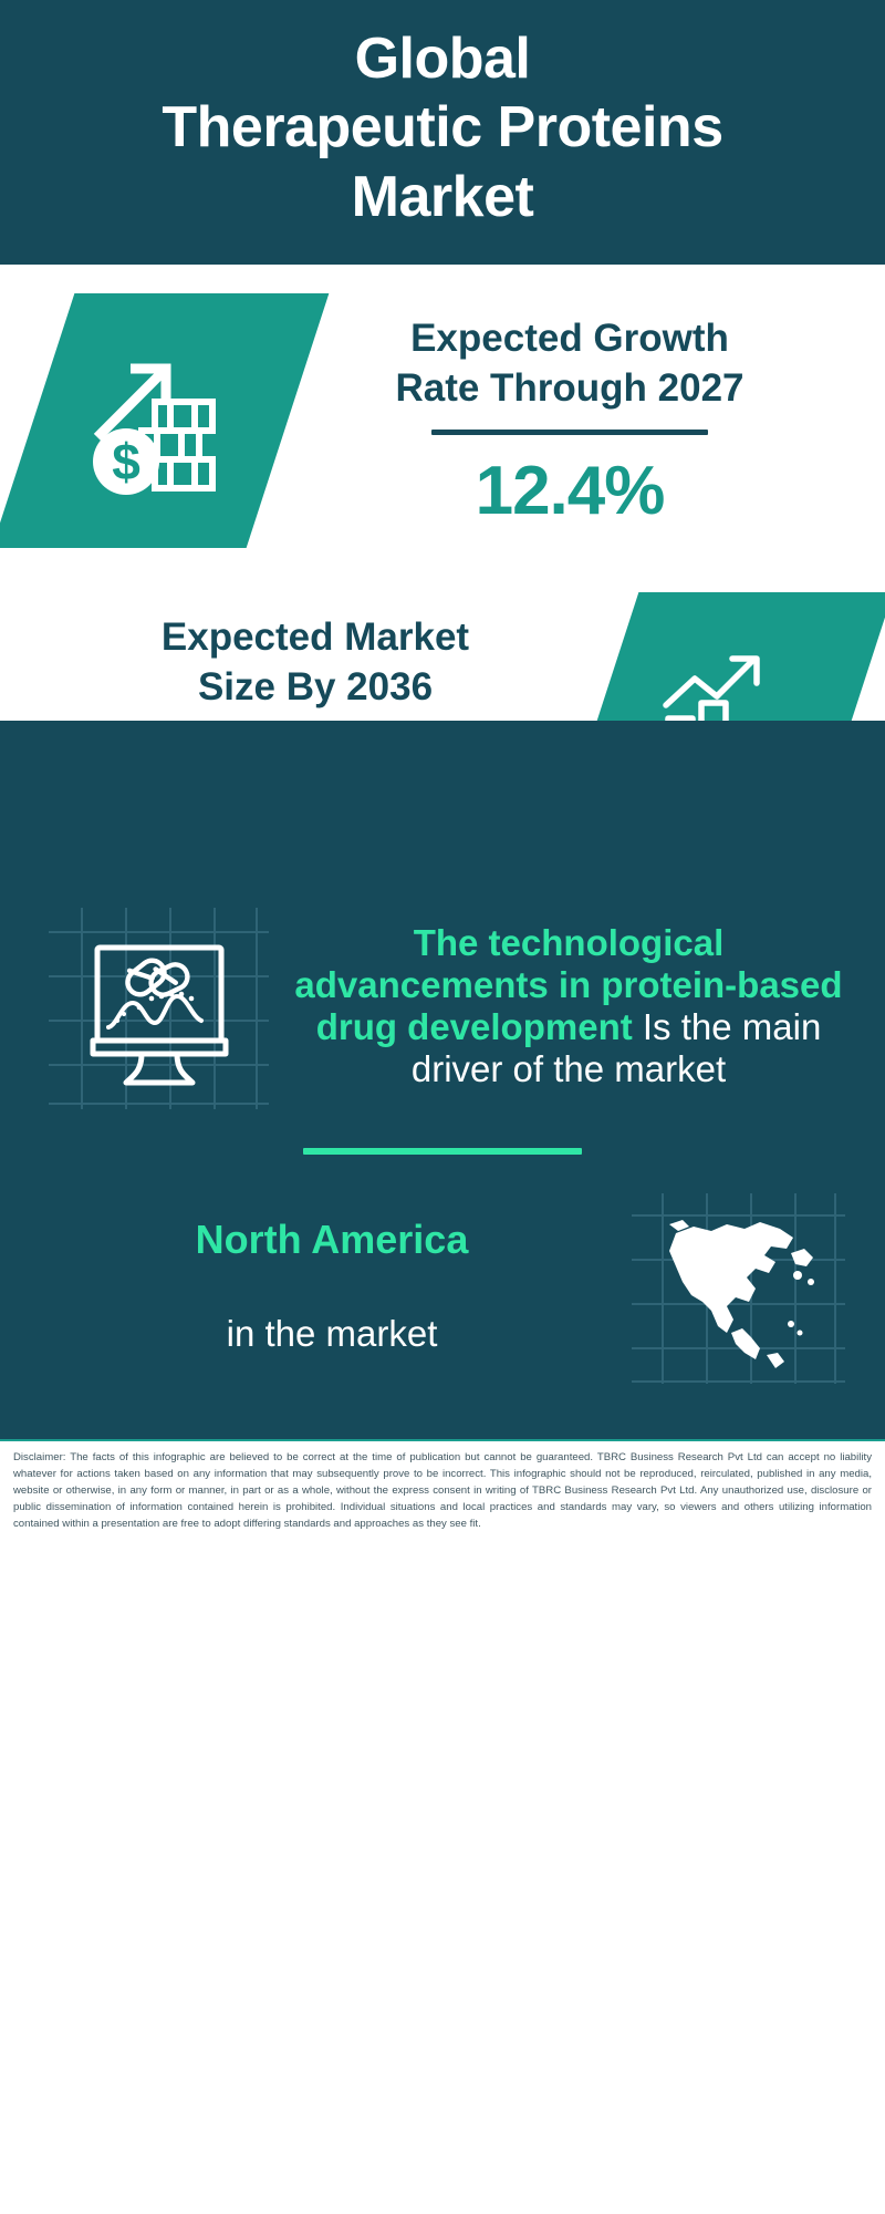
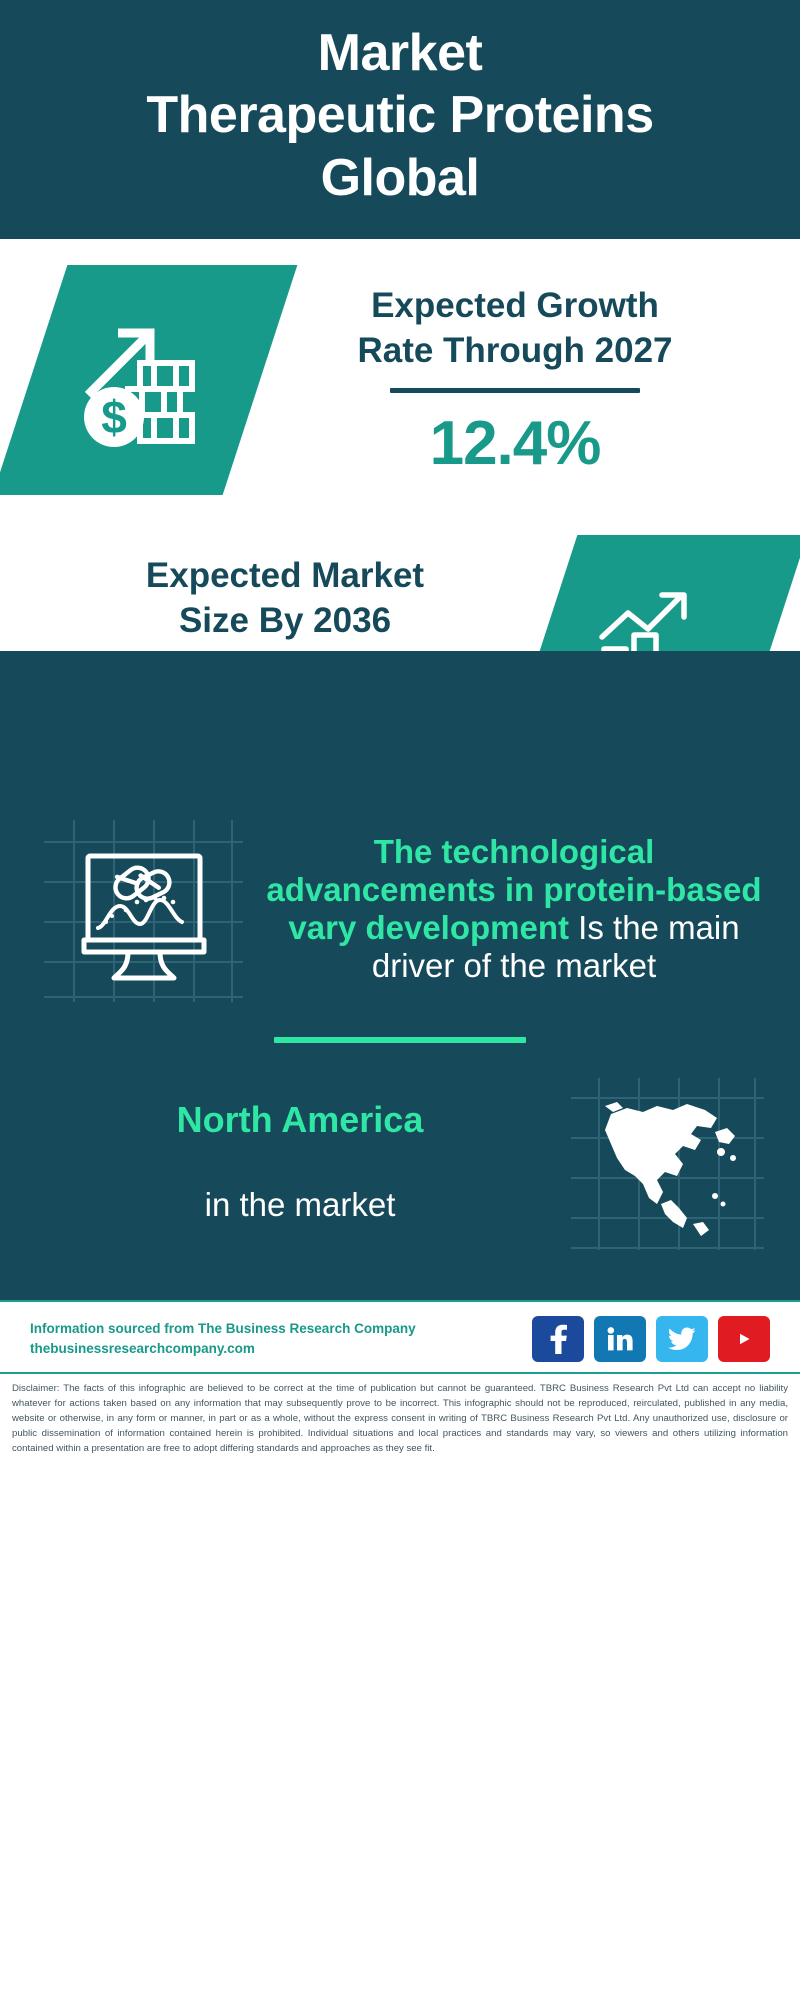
- Global
+ Market
  Therapeutic Proteins
- Market
+ Global
  Expected Growth
  Rate Through 2027
  12.4%
  Expected Market
  Size By 2036
- The technological advancements in protein-based drug development Is the main driver of the market
+ The technological advancements in protein-based vary development Is the main driver of the market
  North America
  in the market
+ Information sourced from The Business Research Company
+ thebusinessresearchcompany.com
  Disclaimer: The facts of this infographic are believed to be correct at the time of publication but cannot be guaranteed. TBRC Business Research Pvt Ltd can accept no liability whatever for actions taken based on any information that may subsequently prove to be incorrect. This infographic should not be reproduced, reirculated, published in any media, website or otherwise, in any form or manner, in part or as a whole, without the express consent in writing of TBRC Business Research Pvt Ltd. Any unauthorized use, disclosure or public dissemination of information contained herein is prohibited. Individual situations and local practices and standards may vary, so viewers and others utilizing information contained within a presentation are free to adopt differing standards and approaches as they see fit.
